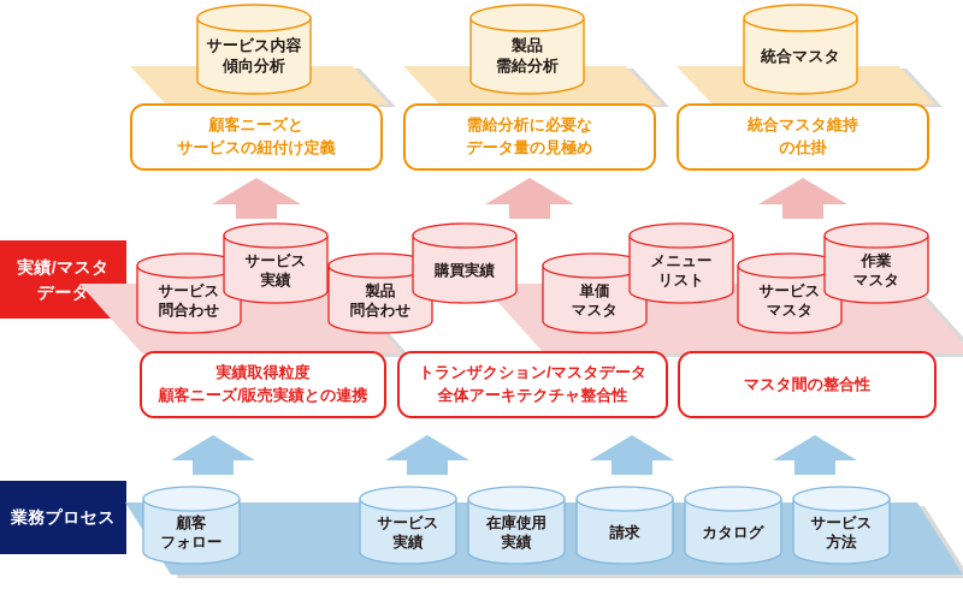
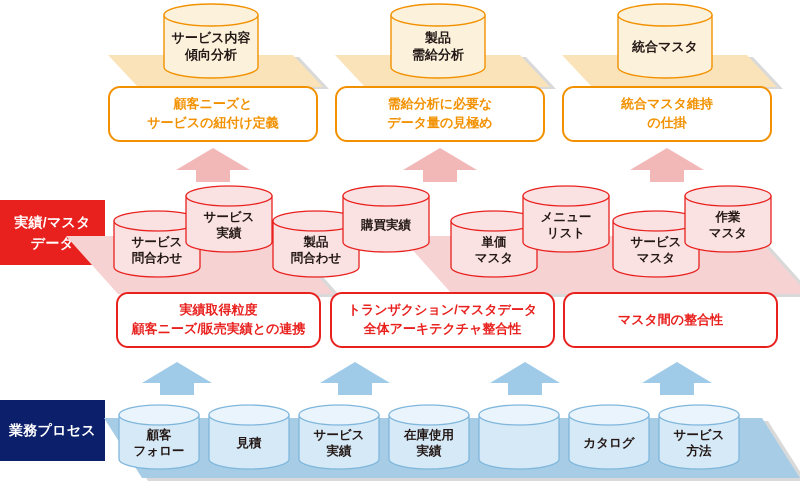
  実績/マスタ
  データ
  業務プロセス
  サービス内容
  傾向分析
  製品
  需給分析
  統合マスタ
  顧客ニーズと
  サービスの紐付け定義
  需給分析に必要な
  データ量の見極め
  統合マスタ維持
  の仕掛
  サービス
  問合わせ
  サービス
  実績
  製品
  問合わせ
  購買実績
  単価
  マスタ
  メニュー
  リスト
  サービス
  マスタ
  作業
  マスタ
  実績取得粒度
  顧客ニーズ/販売実績との連携
  トランザクション/マスタデータ
  全体アーキテクチャ整合性
  マスタ間の整合性
  顧客
  フォロー
+ 見積
  サービス
  実績
  在庫使用
  実績
- 請求
  カタログ
  サービス
  方法
